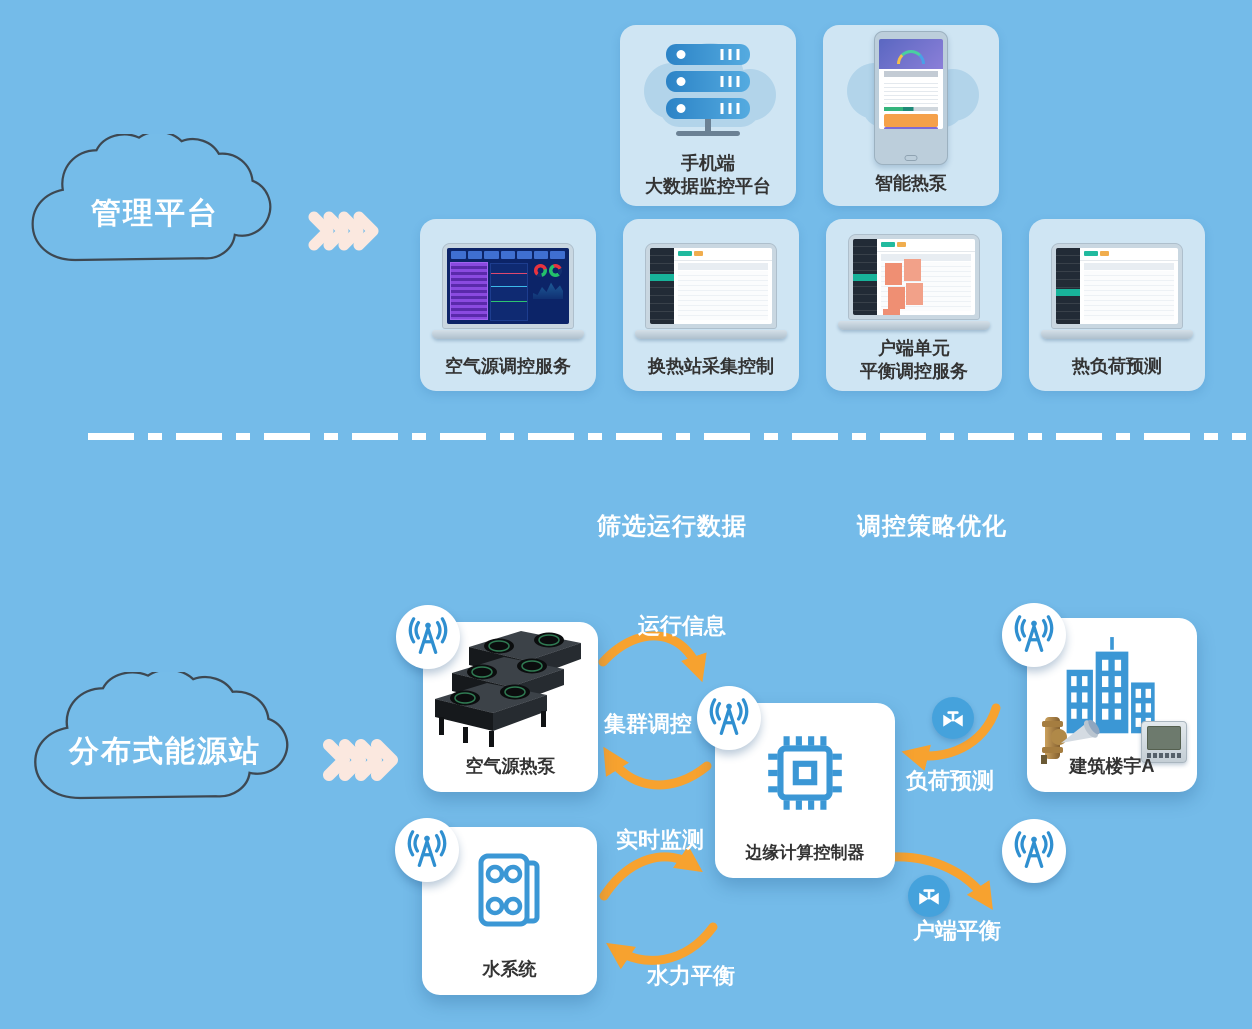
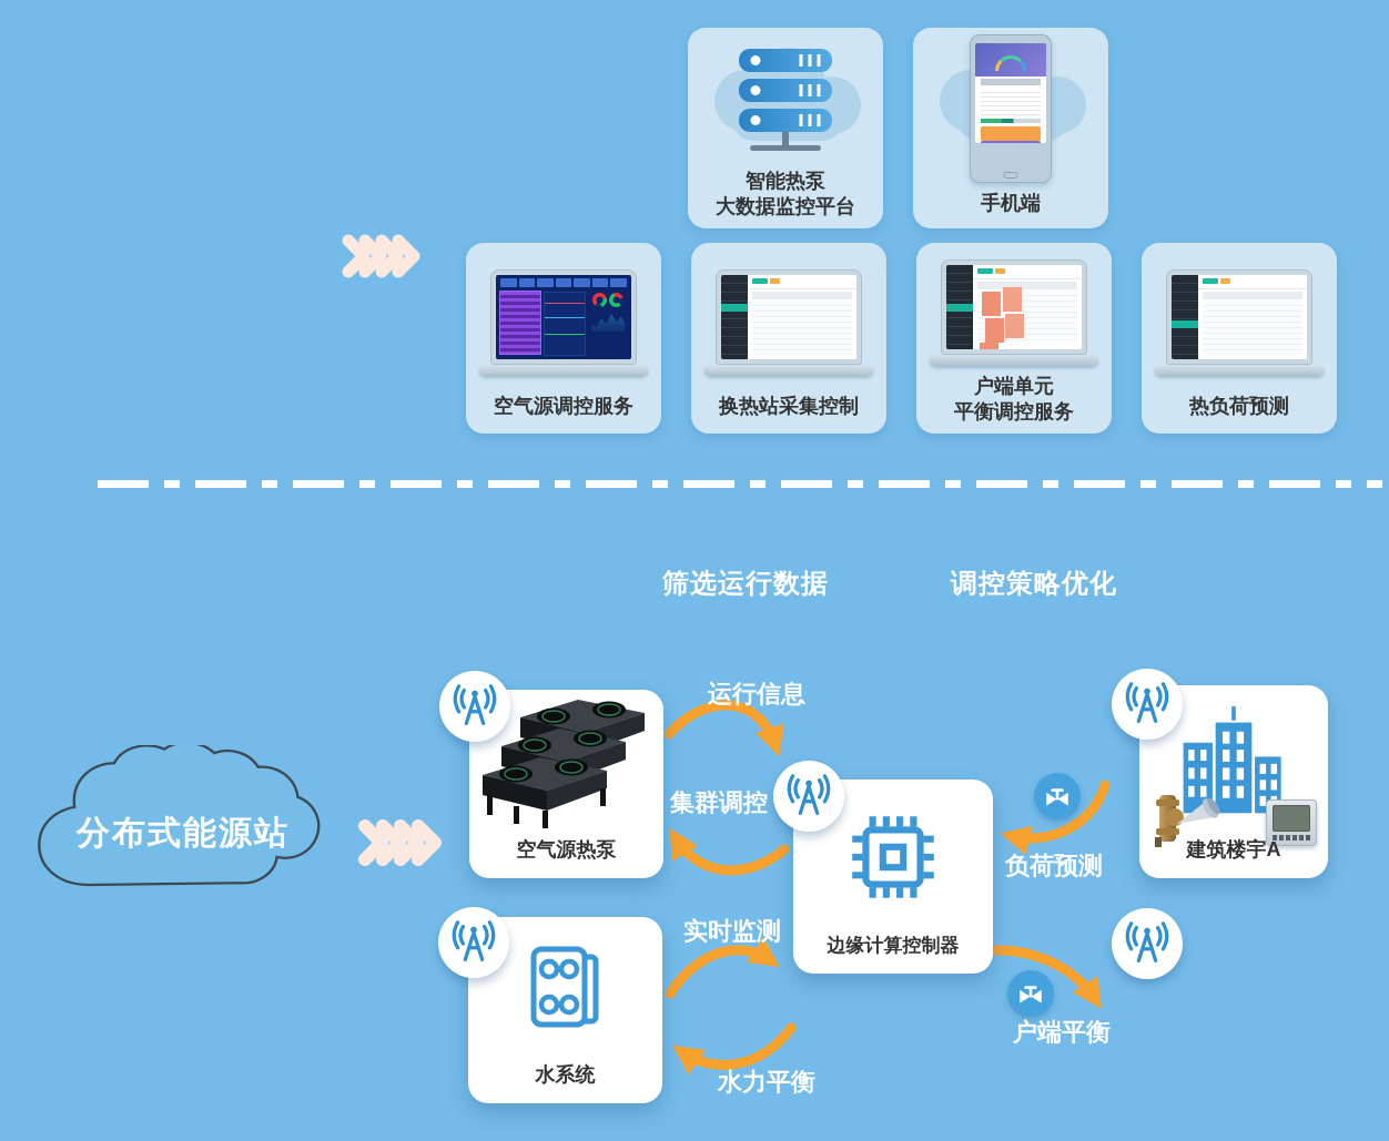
- 管理平台
- 手机端
+ 智能热泵
  大数据监控平台
- 智能热泵
+ 手机端
  空气源调控服务
  换热站采集控制
  户端单元
  平衡调控服务
  热负荷预测
  筛选运行数据
  调控策略优化
  分布式能源站
  空气源热泵
  水系统
  边缘计算控制器
  建筑楼宇A
  运行信息
  集群调控
  实时监测
  水力平衡
  负荷预测
  户端平衡
